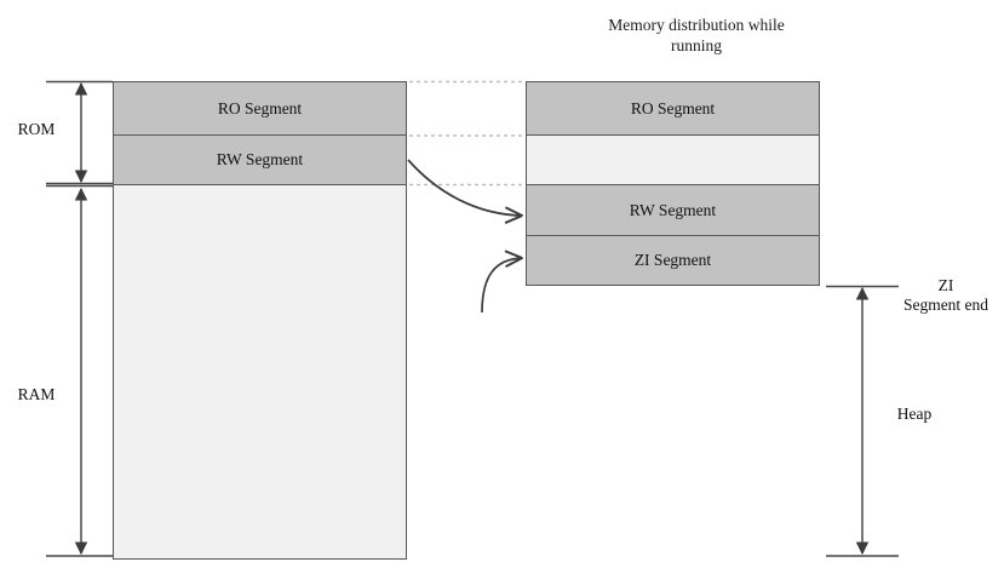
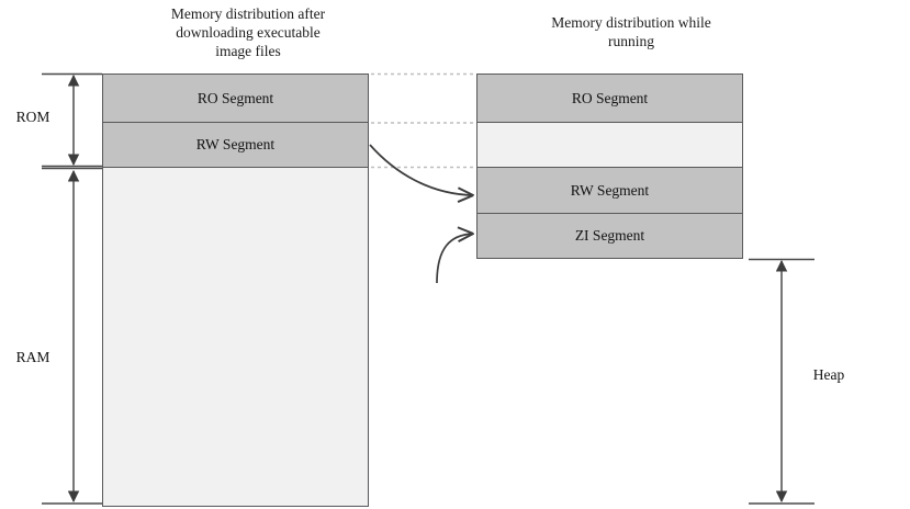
+ Memory distribution after
+ downloading executable
+ image files
  Memory distribution while
  running
  RO Segment
  RW Segment
  RO Segment
  RW Segment
  ZI Segment
  RAM
  ROM
- ZI
- Segment end
  Heap
